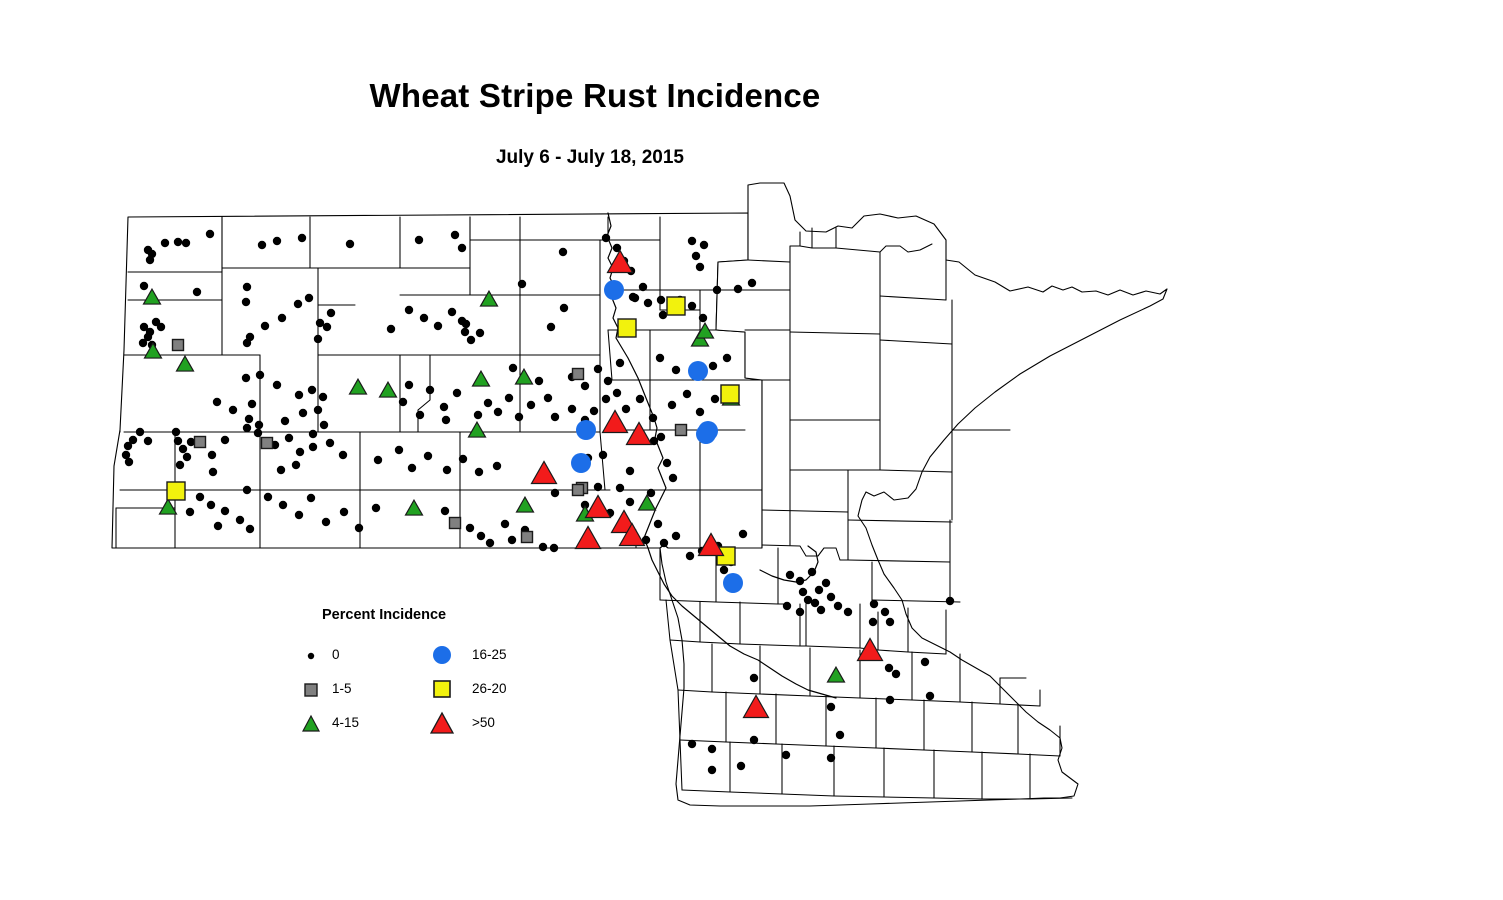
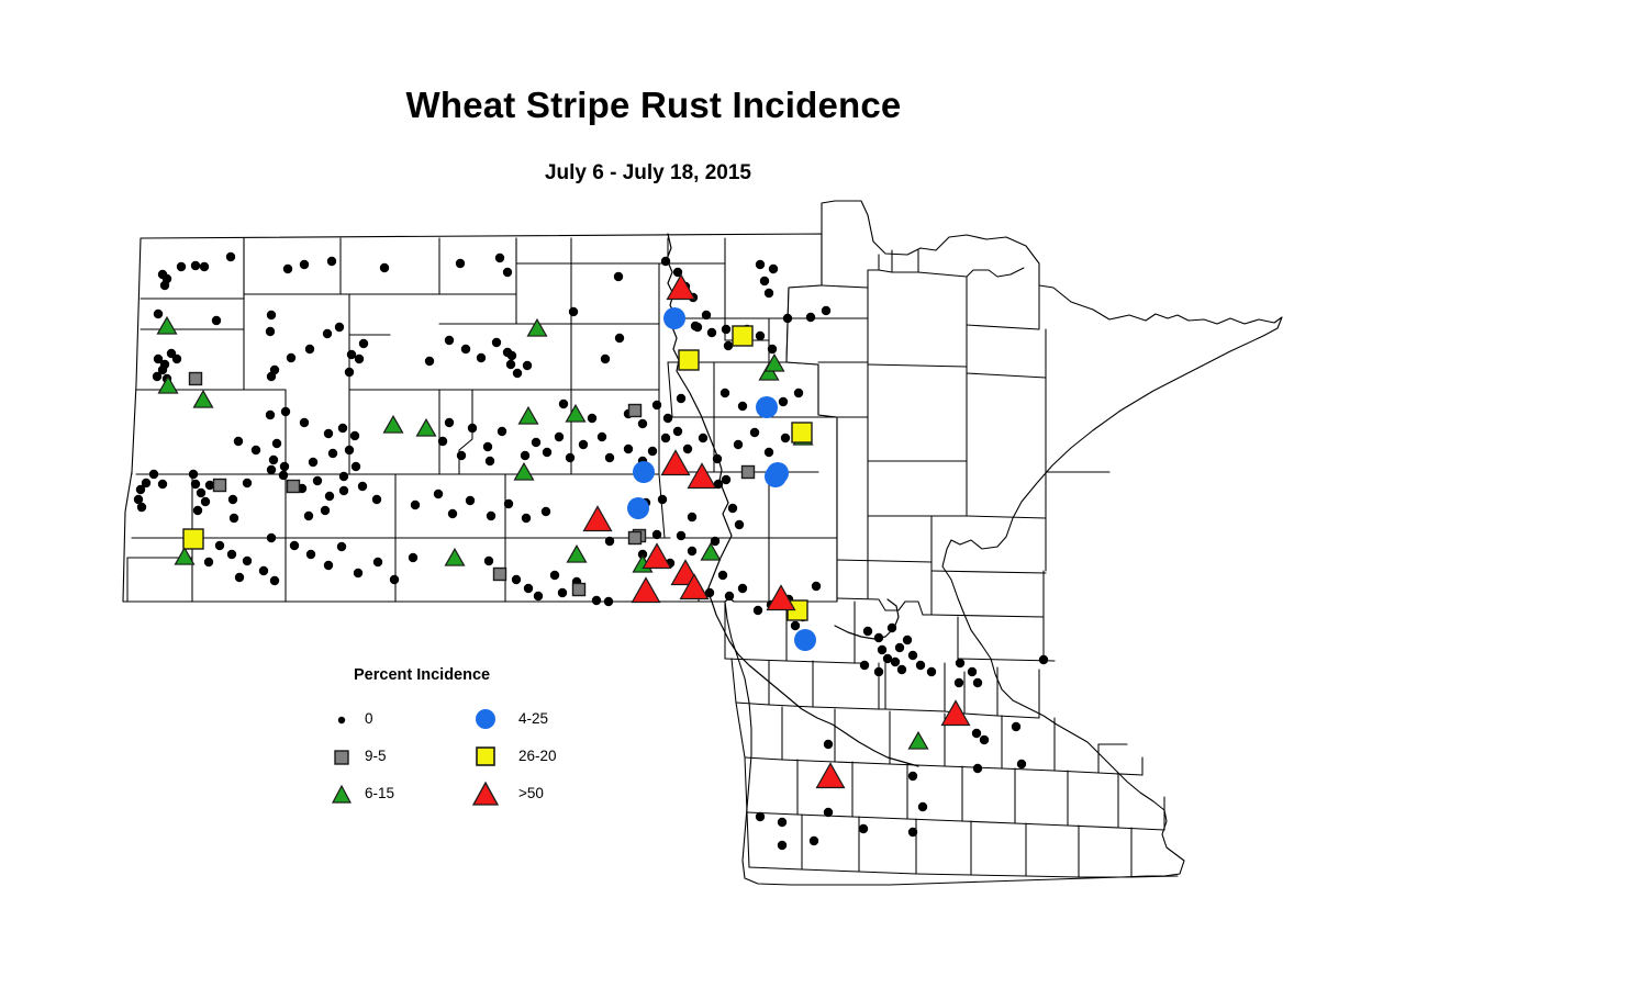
  Wheat Stripe Rust Incidence
  July 6 - July 18, 2015
  Percent Incidence
  0
- 1-5
+ 9-5
- 4-15
+ 6-15
- 16-25
+ 4-25
  26-20
  >50
